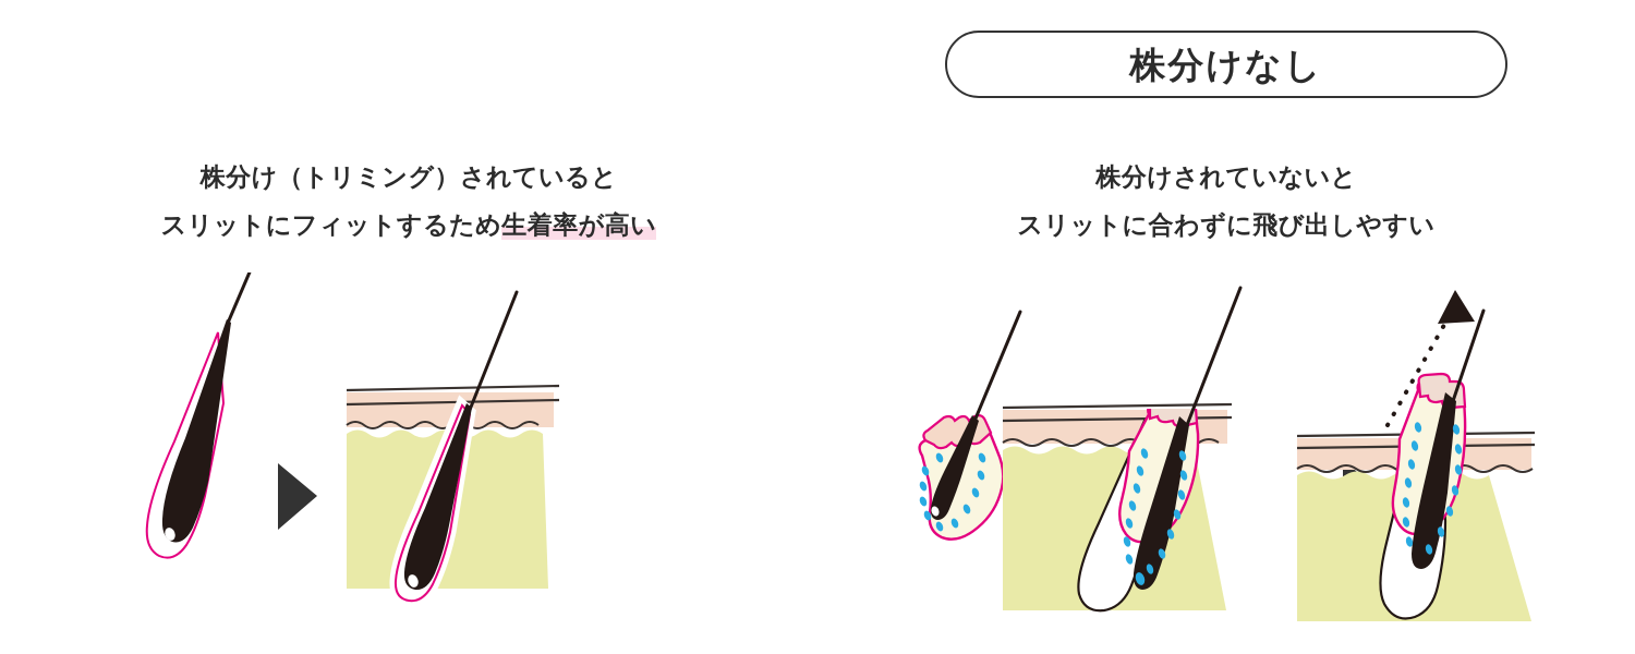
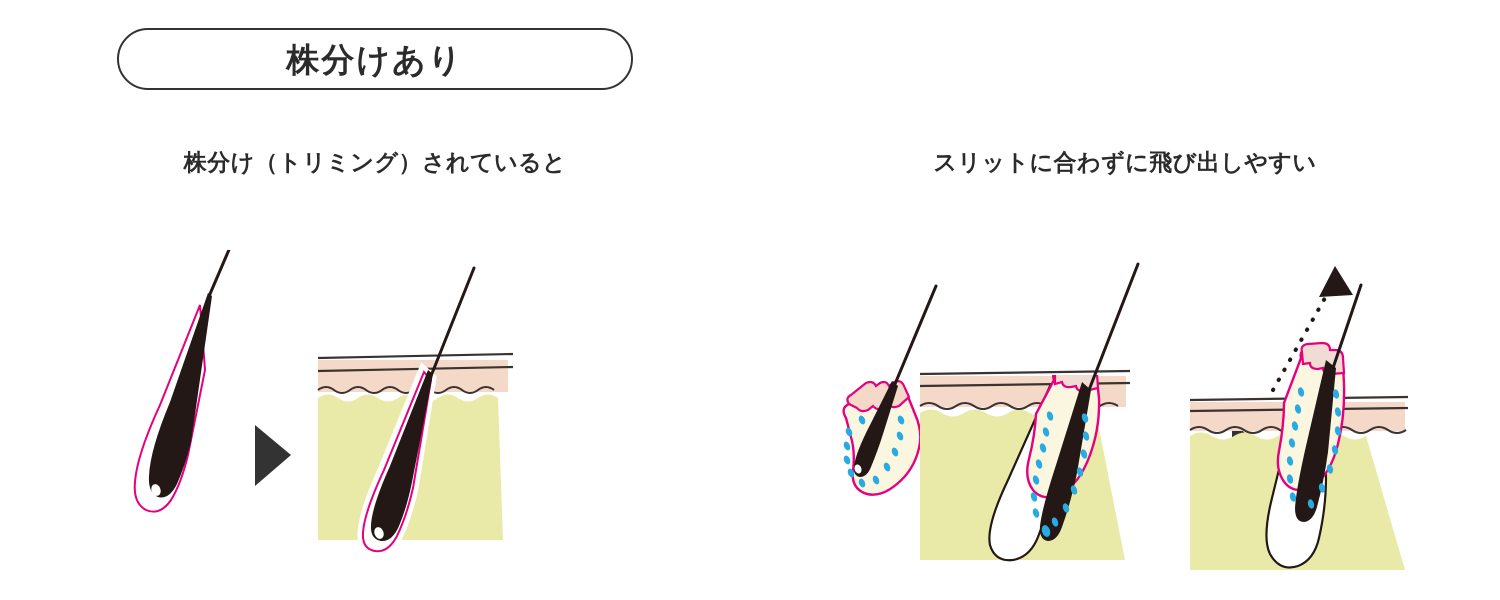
+ 株分けあり
  株分け（トリミング）されていると
- スリットにフィットするため生着率が高い
- 株分けなし
- 株分けされていないと
  スリットに合わずに飛び出しやすい
